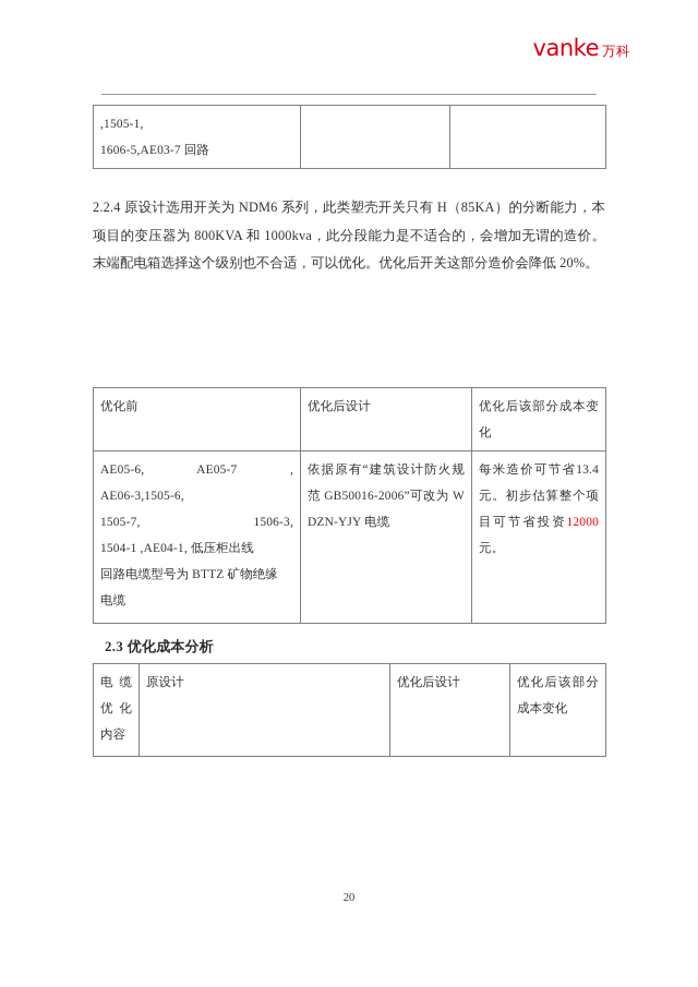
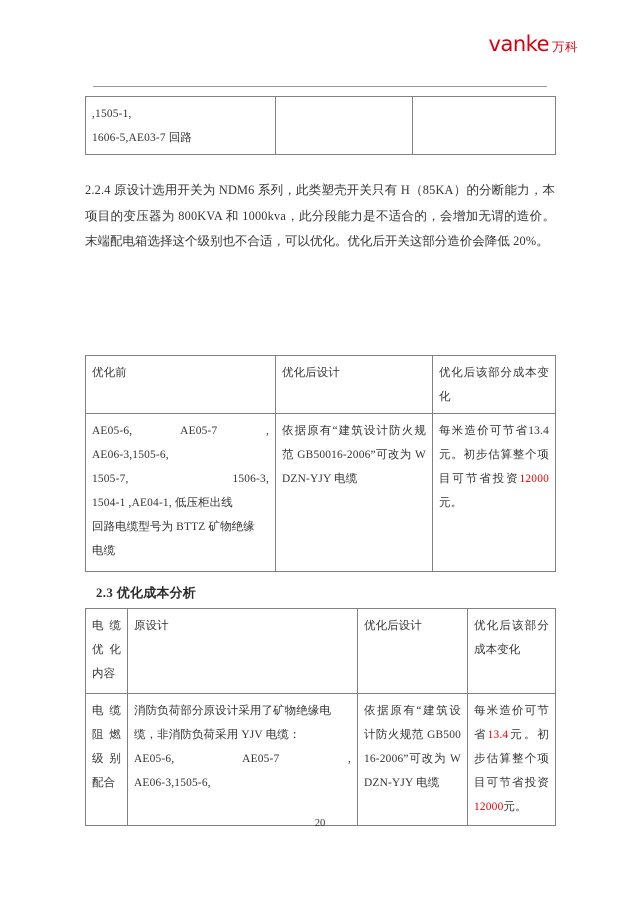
  vanke
  万科
  ,1505-1, 1606-5,AE03-7 回路
  2.2.4 原设计选用开关为 NDM6 系列，此类塑壳开关只有 H（85KA）的分断能力，本项目的变压器为 800KVA 和 1000kva，此分段能力是不适合的，会增加无谓的造价。末端配电箱选择这个级别也不合适，可以优化。优化后开关这部分造价会降低 20%。
  优化前	优化后设计	优化后该部分成本变化
  AE05-6, AE05-7 , AE06-3,1505-6, 1505-7, 1506-3, 1504-1 ,AE04-1, 低压柜出线 回路电缆型号为 BTTZ 矿物绝缘 电缆	依据原有“建筑设计防火规范 GB50016-2006”可改为 WDZN-YJY 电缆	每米造价可节省13.4元。初步估算整个项目可节省投资12000元。
  2.3 优化成本分析
  电缆优化内容	原设计	优化后设计	优化后该部分成本变化
+ 电缆阻燃级别配合	消防负荷部分原设计采用了矿物绝缘电缆，非消防负荷采用 YJV 电缆： AE05-6, AE05-7 , AE06-3,1505-6,	依据原有“建筑设计防火规范 GB50016-2006”可改为 WDZN-YJY 电缆	每米造价可节省13.4元。初步估算整个项目可节省投资12000元。
  20
